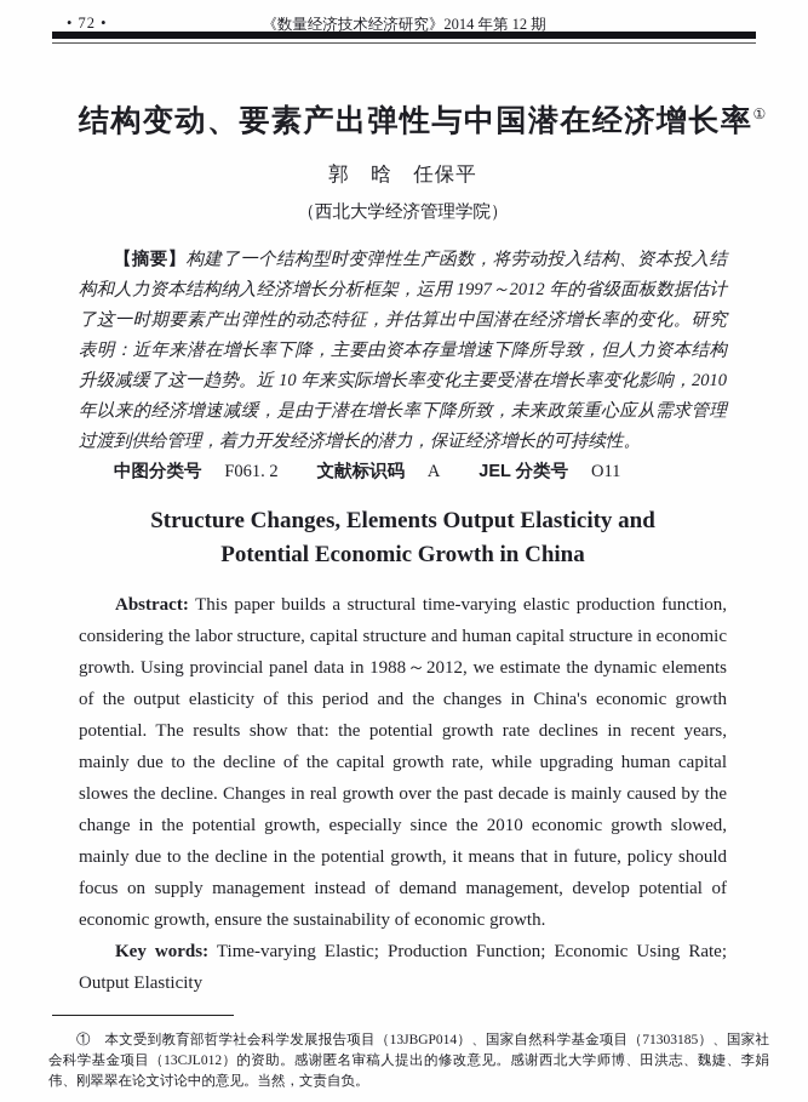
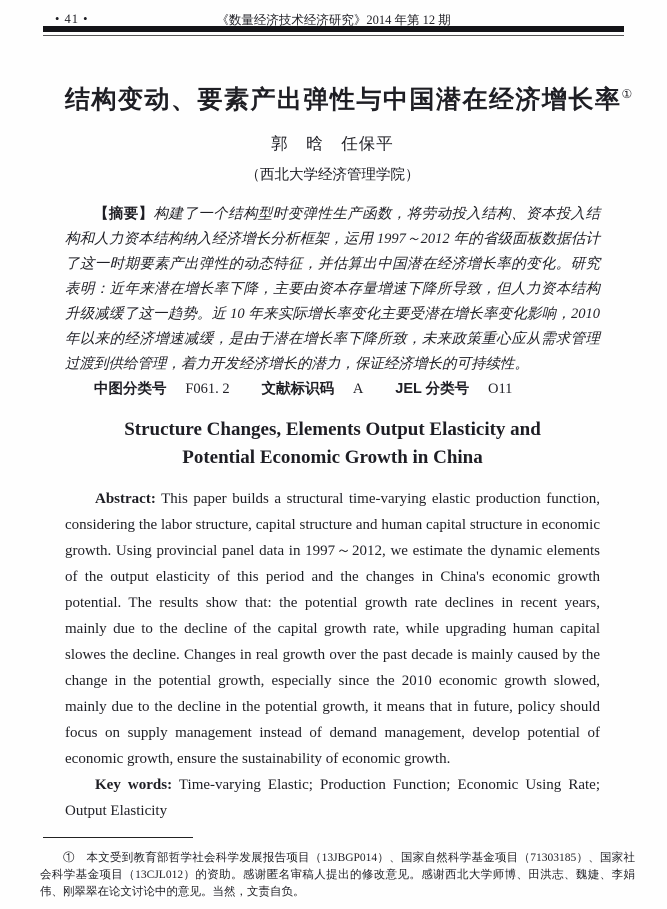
- • 72 •
+ • 41 •
  《数量经济技术经济研究》2014 年第 12 期
  结构变动、要素产出弹性与中国潜在经济增长率①
  郭 晗 任保平
  （西北大学经济管理学院）
  【摘要】构建了一个结构型时变弹性生产函数，将劳动投入结构、资本投入结构和人力资本结构纳入经济增长分析框架，运用 1997～2012 年的省级面板数据估计了这一时期要素产出弹性的动态特征，并估算出中国潜在经济增长率的变化。研究表明：近年来潜在增长率下降，主要由资本存量增速下降所导致，但人力资本结构升级减缓了这一趋势。近 10 年来实际增长率变化主要受潜在增长率变化影响，2010 年以来的经济增速减缓，是由于潜在增长率下降所致，未来政策重心应从需求管理过渡到供给管理，着力开发经济增长的潜力，保证经济增长的可持续性。
  中图分类号 F061. 2 文献标识码 A JEL 分类号 O11
  Structure Changes, Elements Output Elasticity and
  Potential Economic Growth in China
- Abstract: This paper builds a structural time-varying elastic production function, considering the labor structure, capital structure and human capital structure in economic growth. Using provincial panel data in 1988～2012, we estimate the dynamic elements of the output elasticity of this period and the changes in China's economic growth potential. The results show that: the potential growth rate declines in recent years, mainly due to the decline of the capital growth rate, while upgrading human capital slowes the decline. Changes in real growth over the past decade is mainly caused by the change in the potential growth, especially since the 2010 economic growth slowed, mainly due to the decline in the potential growth, it means that in future, policy should focus on supply management instead of demand management, develop potential of economic growth, ensure the sustainability of economic growth.
+ Abstract: This paper builds a structural time-varying elastic production function, considering the labor structure, capital structure and human capital structure in economic growth. Using provincial panel data in 1997～2012, we estimate the dynamic elements of the output elasticity of this period and the changes in China's economic growth potential. The results show that: the potential growth rate declines in recent years, mainly due to the decline of the capital growth rate, while upgrading human capital slowes the decline. Changes in real growth over the past decade is mainly caused by the change in the potential growth, especially since the 2010 economic growth slowed, mainly due to the decline in the potential growth, it means that in future, policy should focus on supply management instead of demand management, develop potential of economic growth, ensure the sustainability of economic growth.
  Key words: Time-varying Elastic; Production Function; Economic Using Rate; Output Elasticity
  ① 本文受到教育部哲学社会科学发展报告项目（13JBGP014）、国家自然科学基金项目（71303185）、国家社会科学基金项目（13CJL012）的资助。感谢匿名审稿人提出的修改意见。感谢西北大学师博、田洪志、魏婕、李娟伟、刚翠翠在论文讨论中的意见。当然，文责自负。
